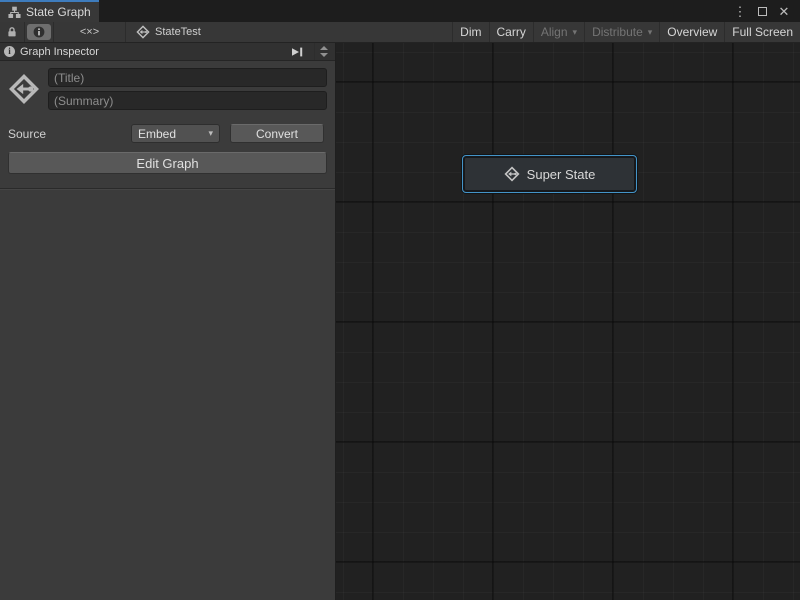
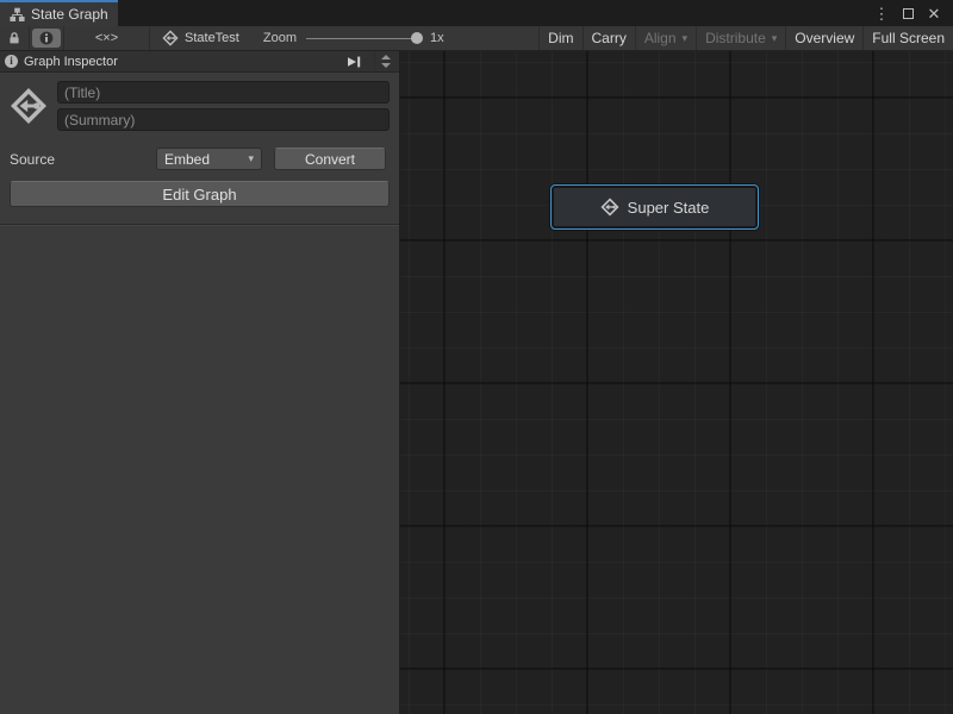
  State Graph
  ⋮
  ✕
  <×>
  StateTest
+ Zoom
+ 1x
  Dim
  Carry
  Align
  ▾
  Distribute
  ▾
  Overview
  Full Screen
  i
  Graph Inspector
  (Title)
  (Summary)
  Source
  Embed
  ▾
  Convert
  Edit Graph
  Super State
